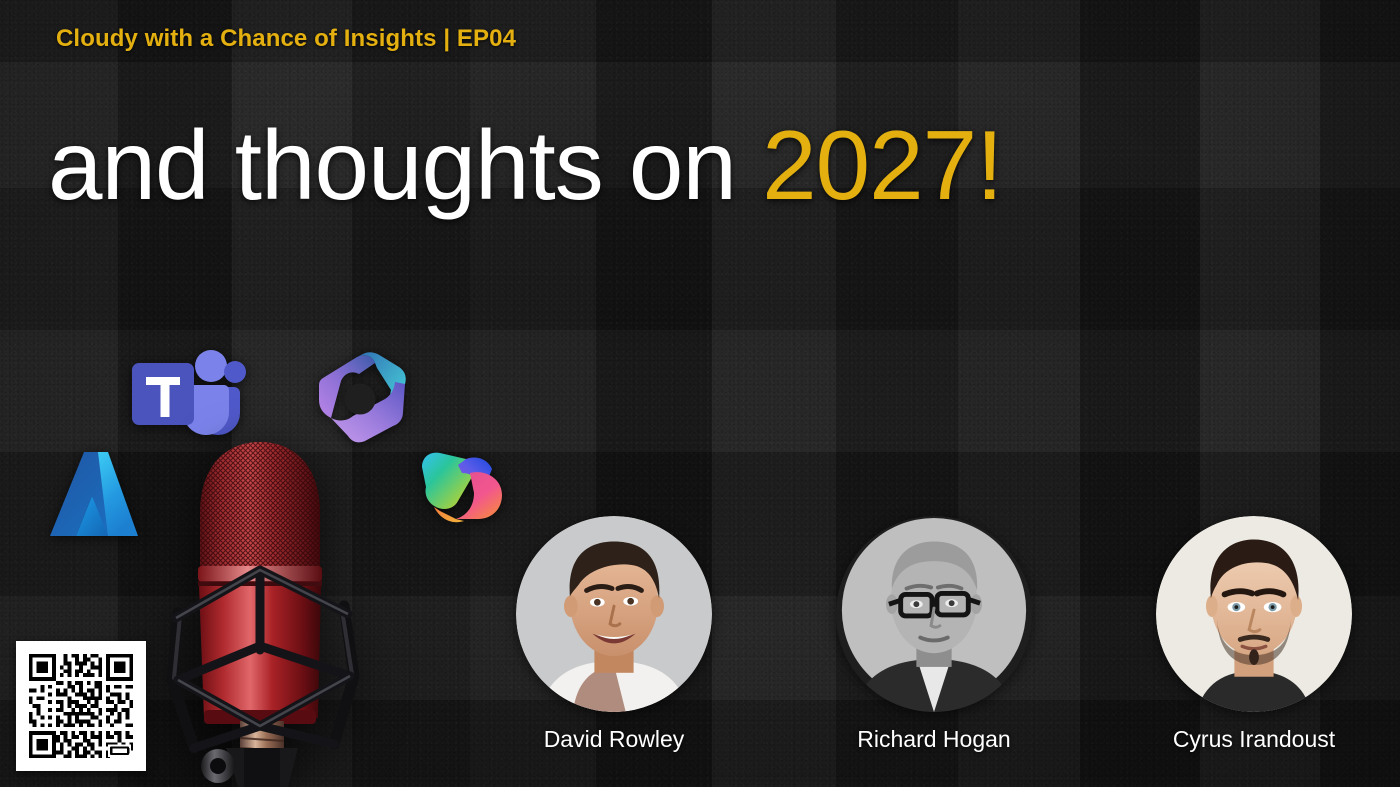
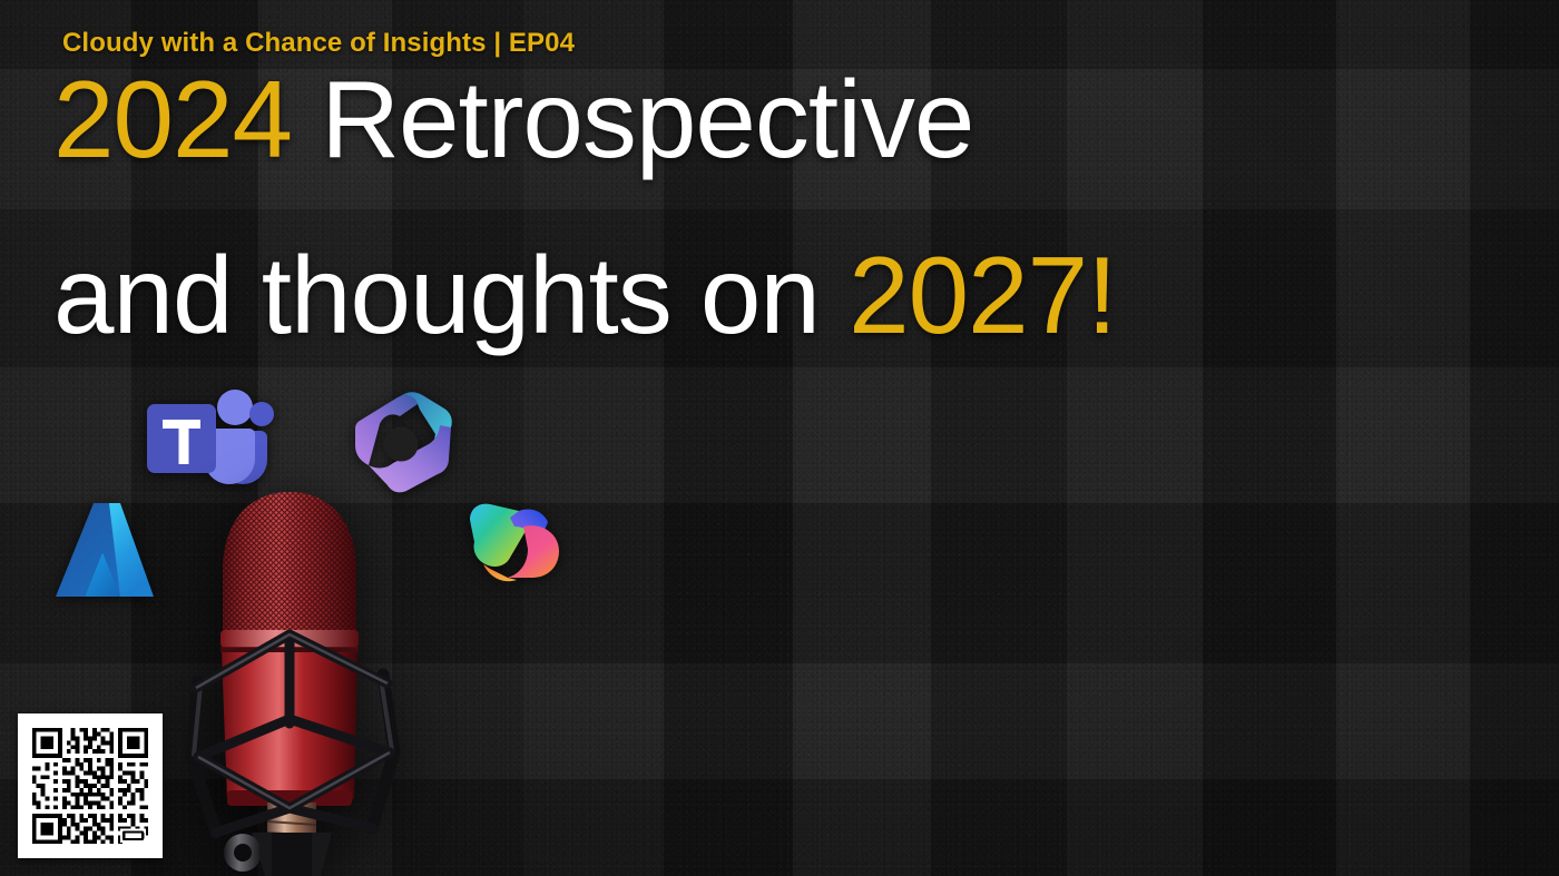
  Cloudy with a Chance of Insights | EP04
+ 2024 Retrospective
  and thoughts on 2027!
- David Rowley
- Richard Hogan
- Cyrus Irandoust
